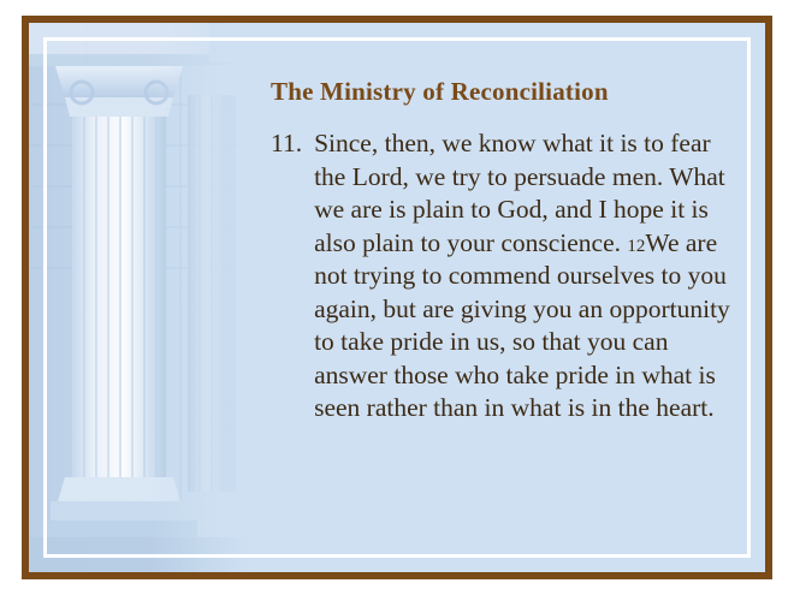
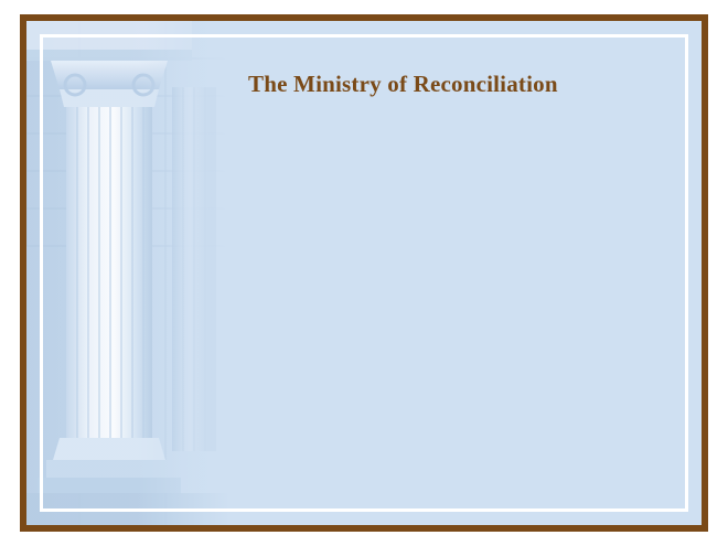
  The Ministry of Reconciliation
- 11.
- Since, then, we know what it is to fear the Lord, we try to persuade men. What we are is plain to God, and I hope it is also plain to your conscience. 12We are not trying to commend ourselves to you again, but are giving you an opportunity to take pride in us, so that you can answer those who take pride in what is seen rather than in what is in the heart.
